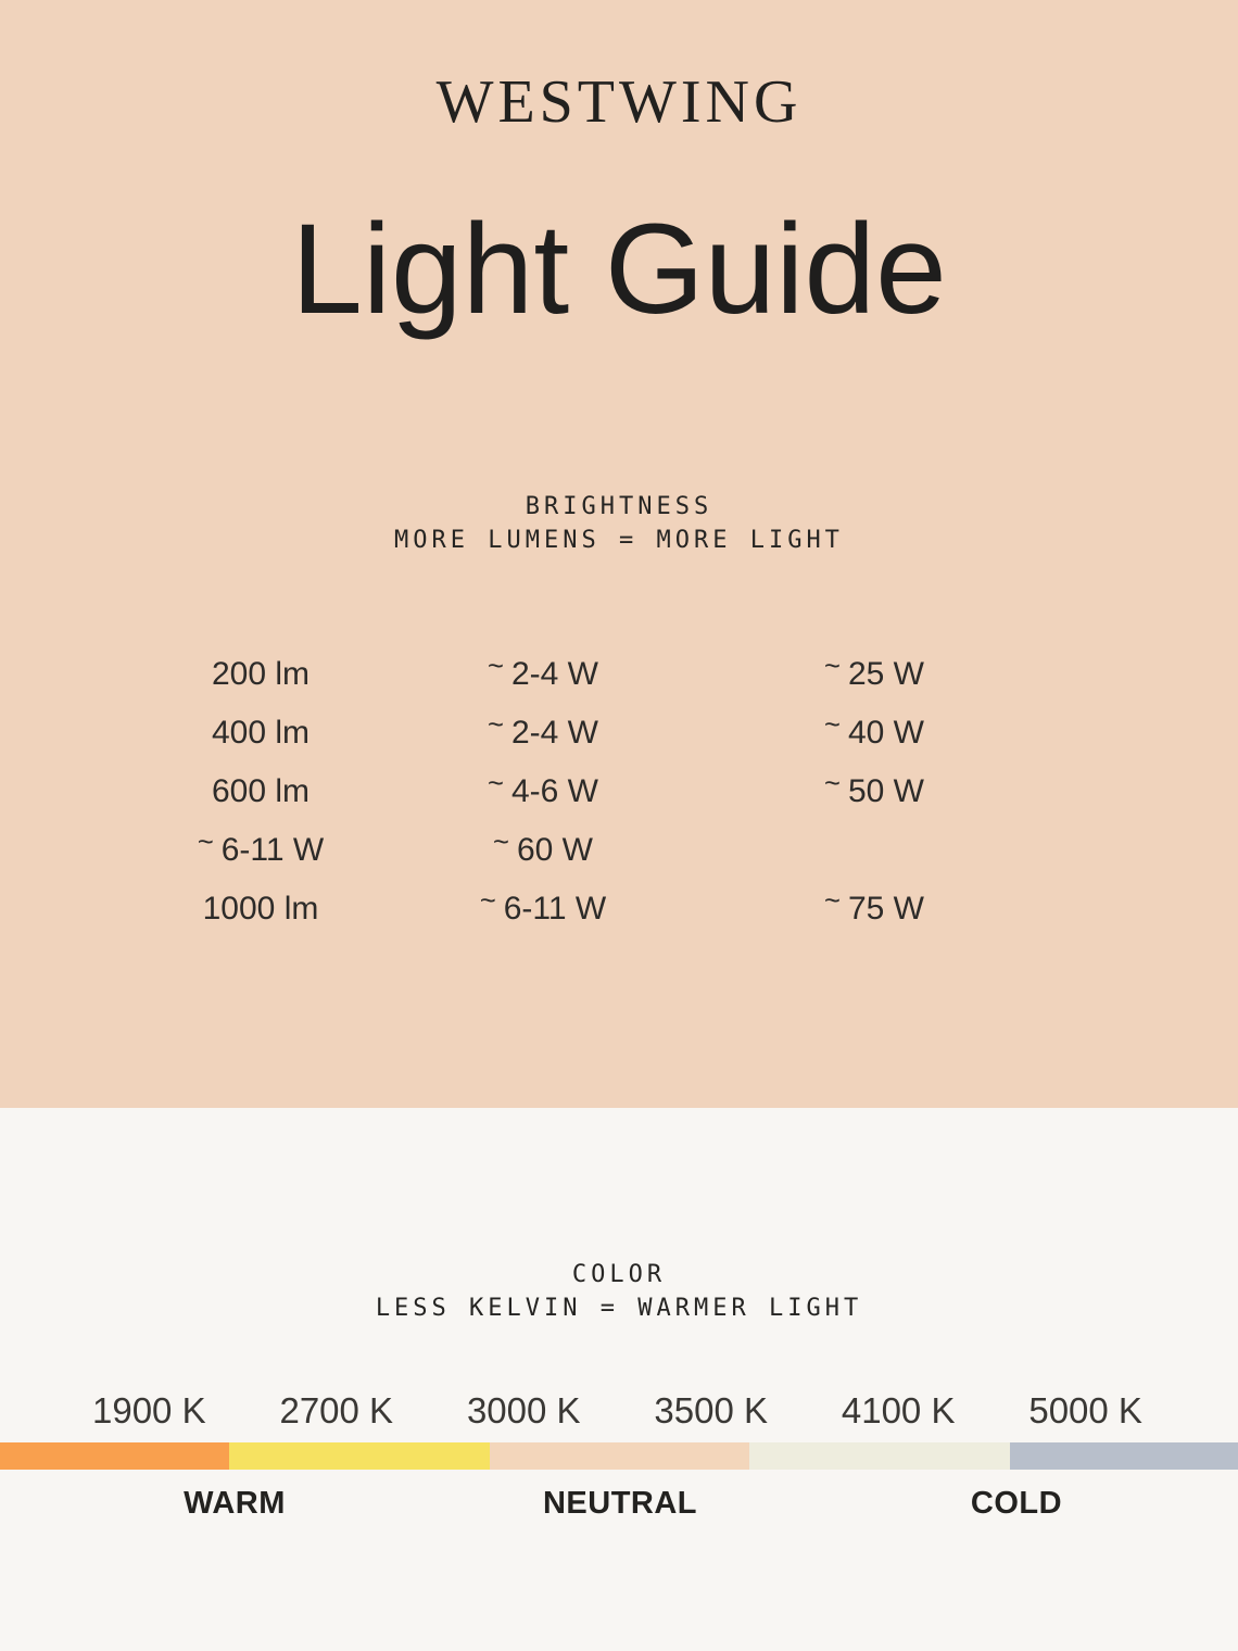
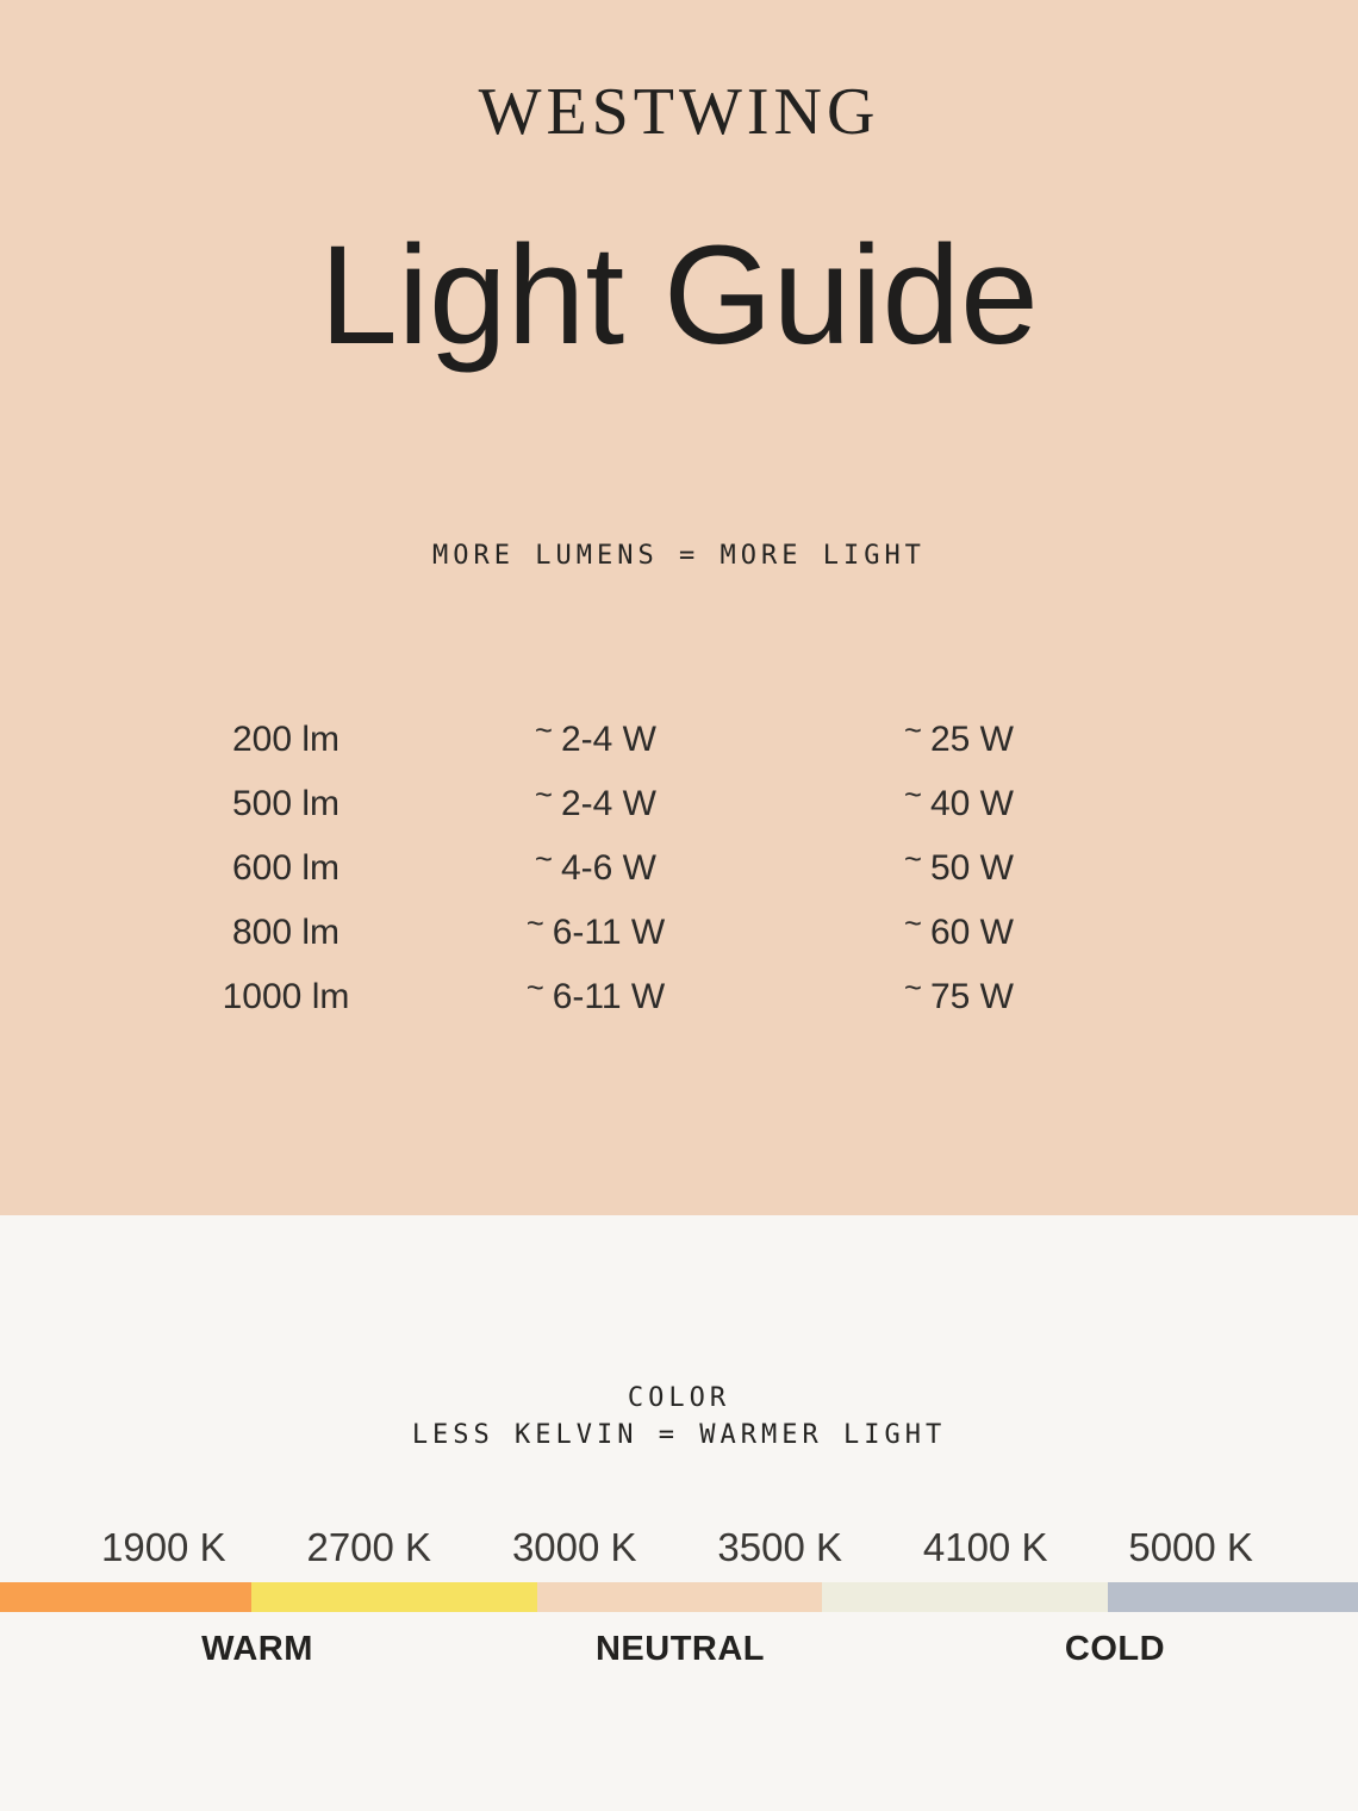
  WESTWING
  Light Guide
- BRIGHTNESS
  MORE LUMENS = MORE LIGHT
  200 lm
  ~ 2-4 W
  ~ 25 W
- 400 lm
+ 500 lm
  ~ 2-4 W
  ~ 40 W
  600 lm
  ~ 4-6 W
  ~ 50 W
+ 800 lm
  ~ 6-11 W
  ~ 60 W
  1000 lm
  ~ 6-11 W
  ~ 75 W
  COLOR
  LESS KELVIN = WARMER LIGHT
  1900 K
  2700 K
  3000 K
  3500 K
  4100 K
  5000 K
  WARM
  NEUTRAL
  COLD
